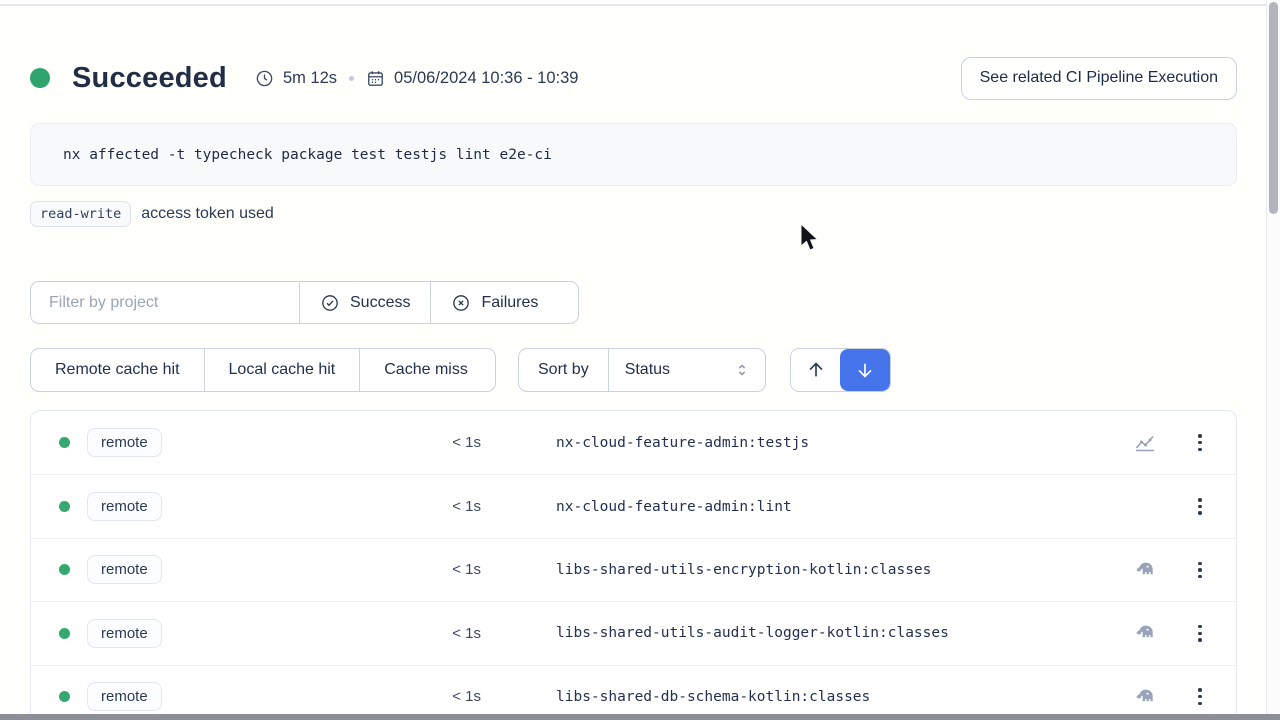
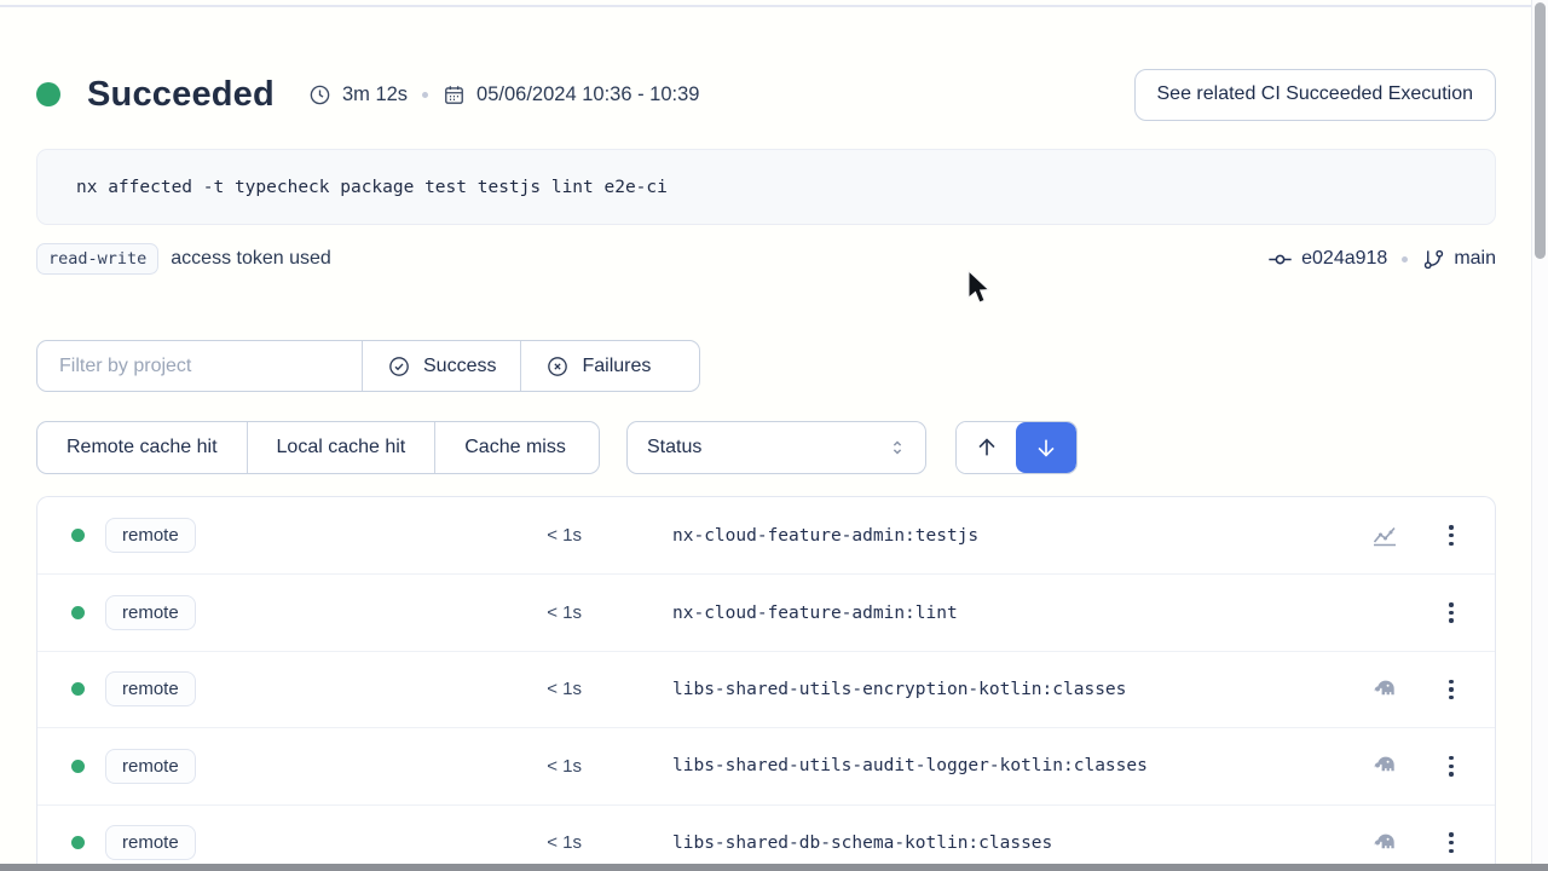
  Succeeded
- 5m 12s
+ 3m 12s
  05/06/2024 10:36 - 10:39
- See related CI Pipeline Execution
+ See related CI Succeeded Execution
  nx affected -t typecheck package test testjs lint e2e-ci
  read-write
  access token used
+ e024a918
+ main
  Filter by project
  Success
  Failures
  Remote cache hit
  Local cache hit
  Cache miss
- Sort by
  Status
  remote
  < 1s
  nx-cloud-feature-admin:testjs
  remote
  < 1s
  nx-cloud-feature-admin:lint
  remote
  < 1s
  libs-shared-utils-encryption-kotlin:classes
  remote
  < 1s
  libs-shared-utils-audit-logger-kotlin:classes
  remote
  < 1s
  libs-shared-db-schema-kotlin:classes
